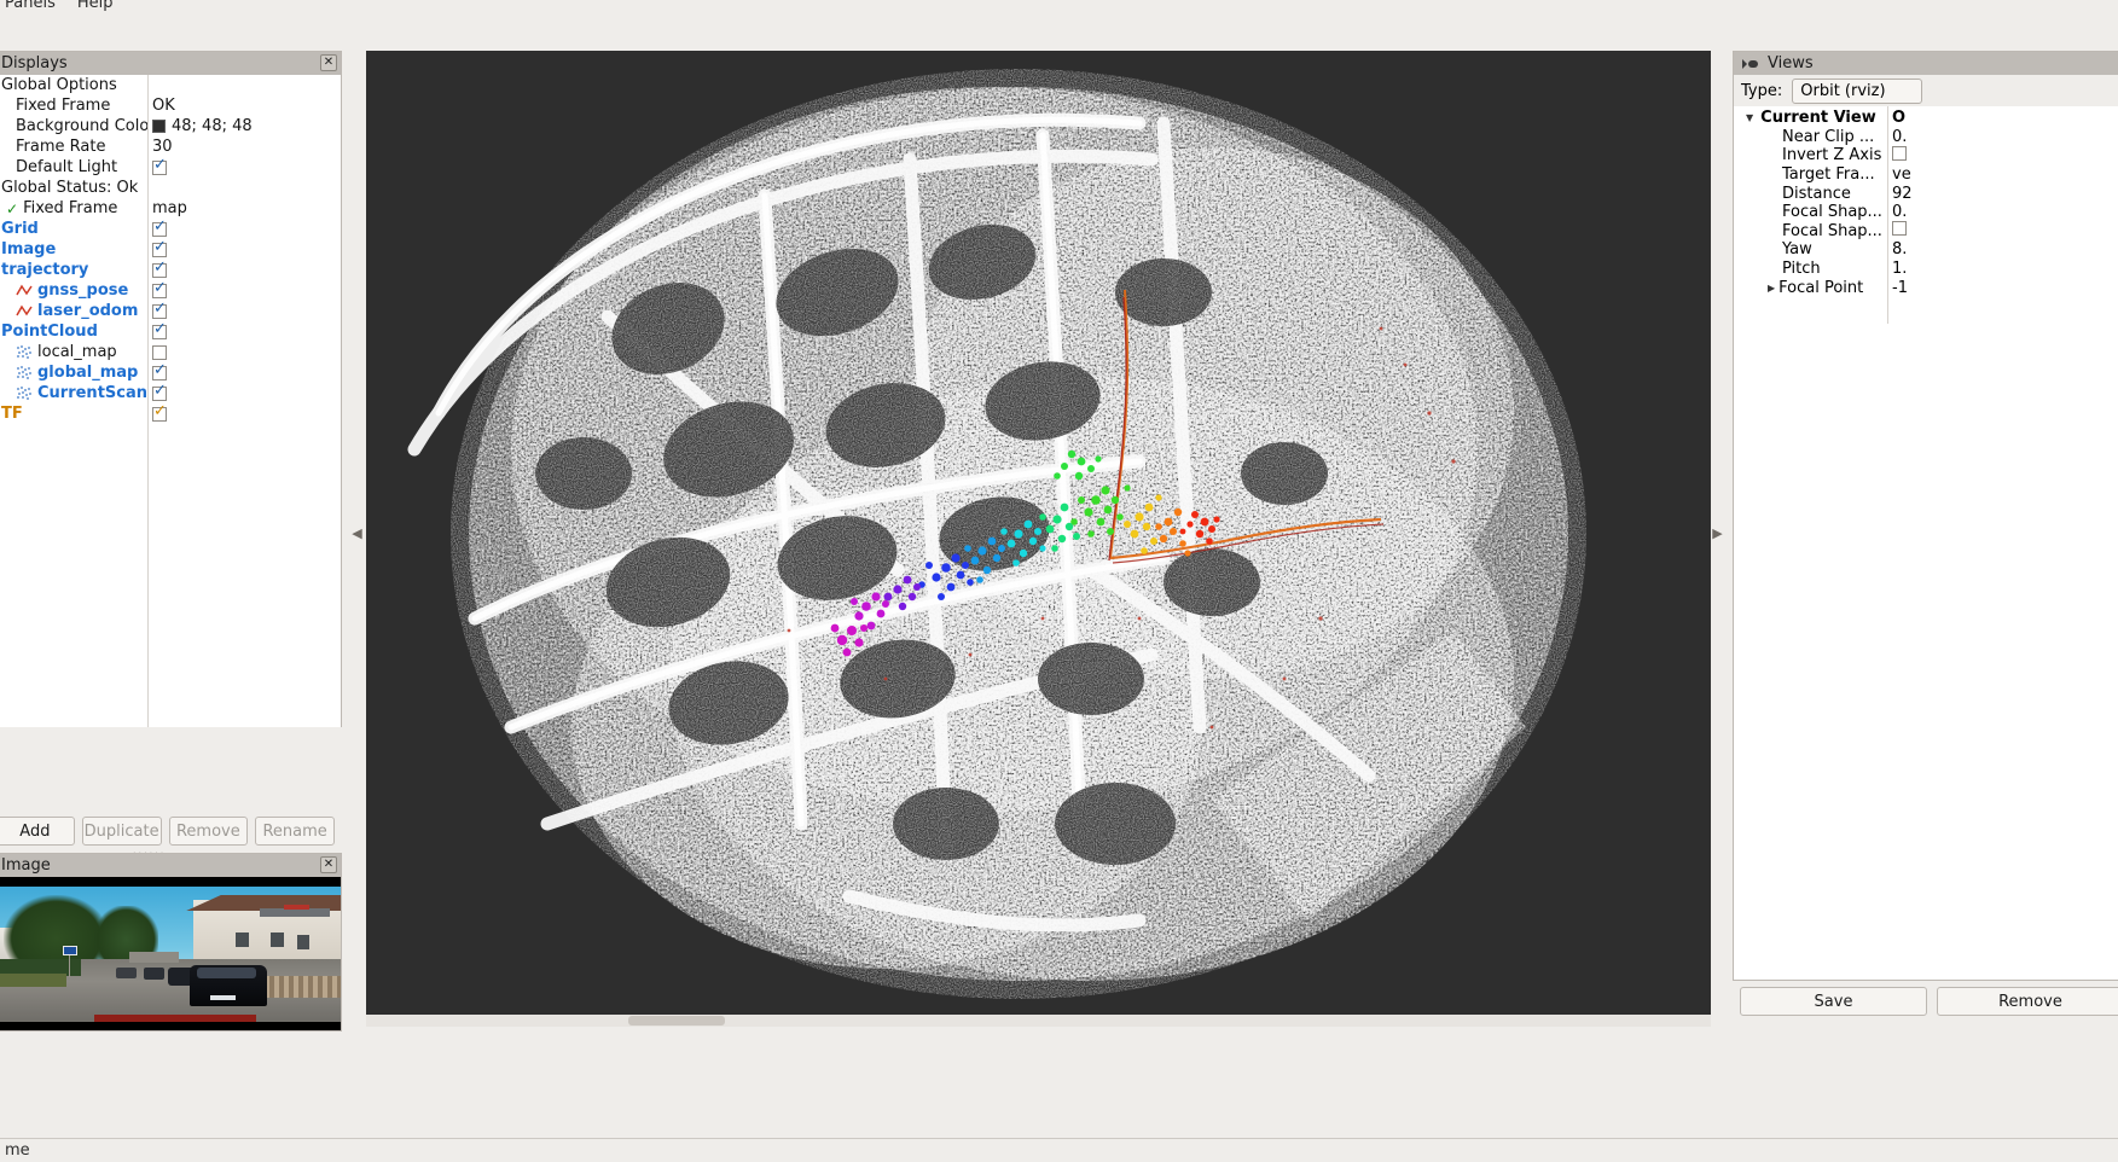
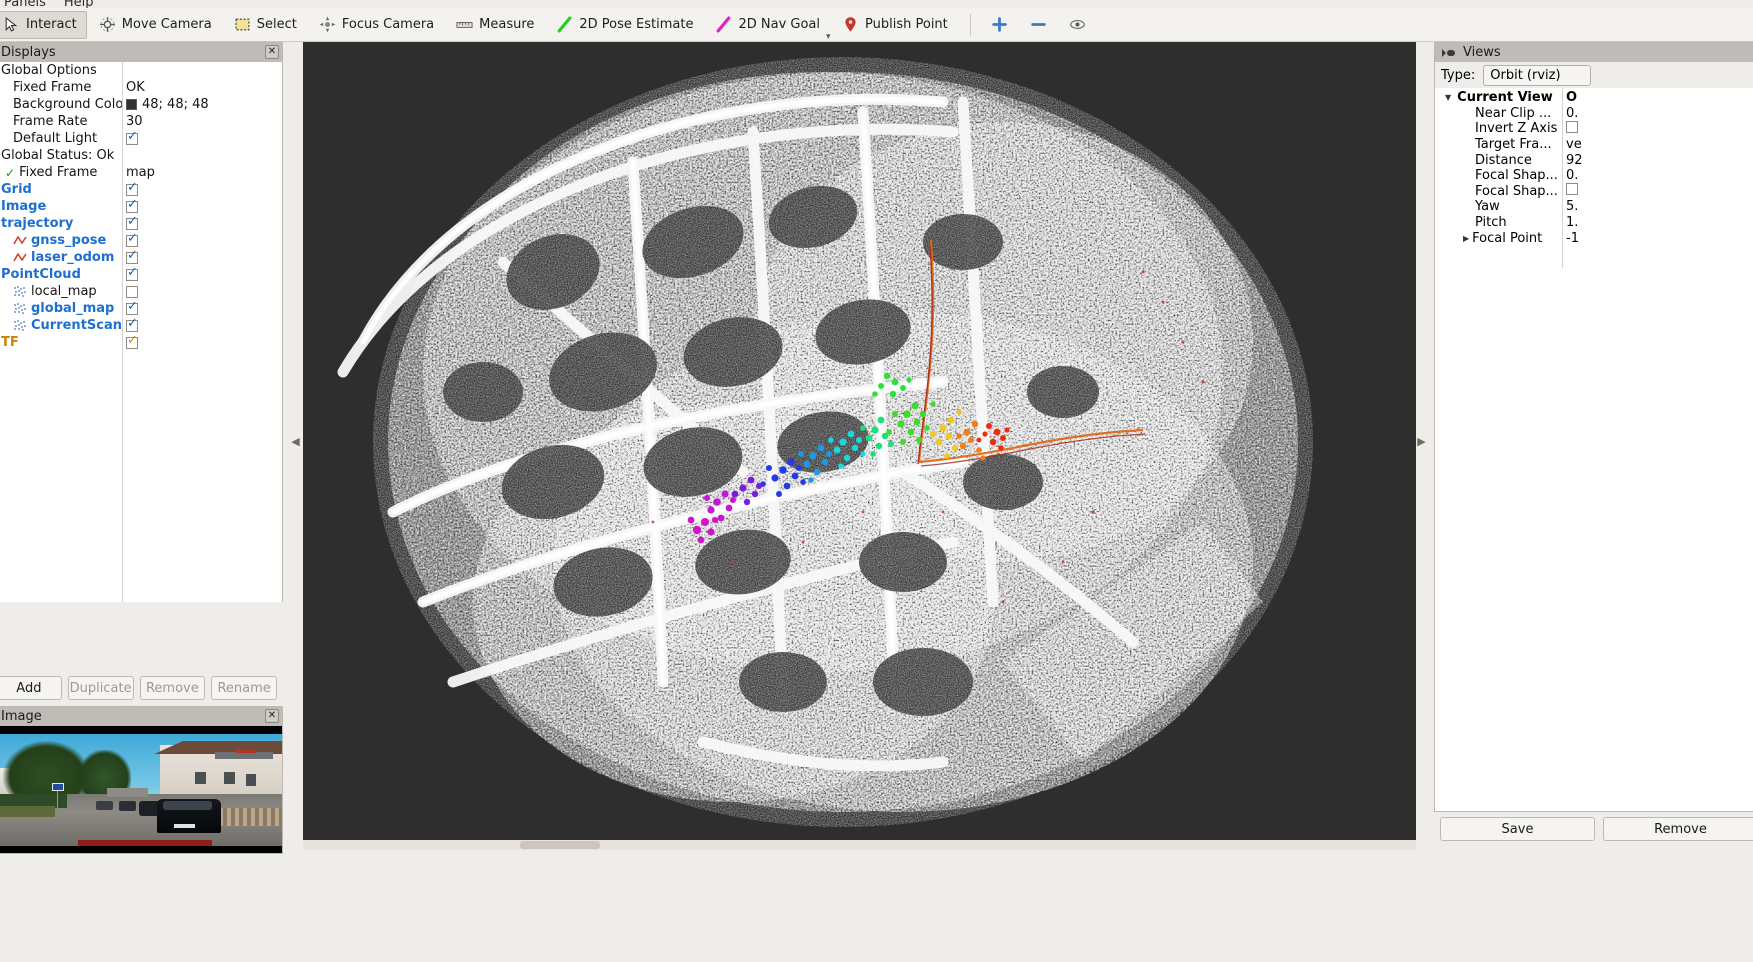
  Panels
  Help
+ Interact
+ Move Camera
+ Select
+ Focus Camera
+ Measure
+ 2D Pose Estimate
+ 2D Nav Goal
+ Publish Point
+ ▾
  Displays
  ✕
  Global Options
  Fixed Frame
  OK
  Background Colo
  48; 48; 48
  Frame Rate
  30
  Default Light
  Global Status: Ok
  ✓
  Fixed Frame
  map
  Grid
  Image
  trajectory
  gnss_pose
  laser_odom
  PointCloud
  local_map
  global_map
  CurrentScan
  TF
  Add
  Duplicate
  Remove
  Rename
  Image
  ✕
  ◀
  ▶
  Views
  Type:
  Orbit (rviz)
  ▼
  Current View
  O
  Near Clip ...
  0.
  Invert Z Axis
  Target Fra...
  ve
  Distance
  92
  Focal Shap...
  0.
  Focal Shap...
  Yaw
- 8.
+ 5.
  Pitch
  1.
  ▶
  Focal Point
  -1
  Save
  Remove
- me
